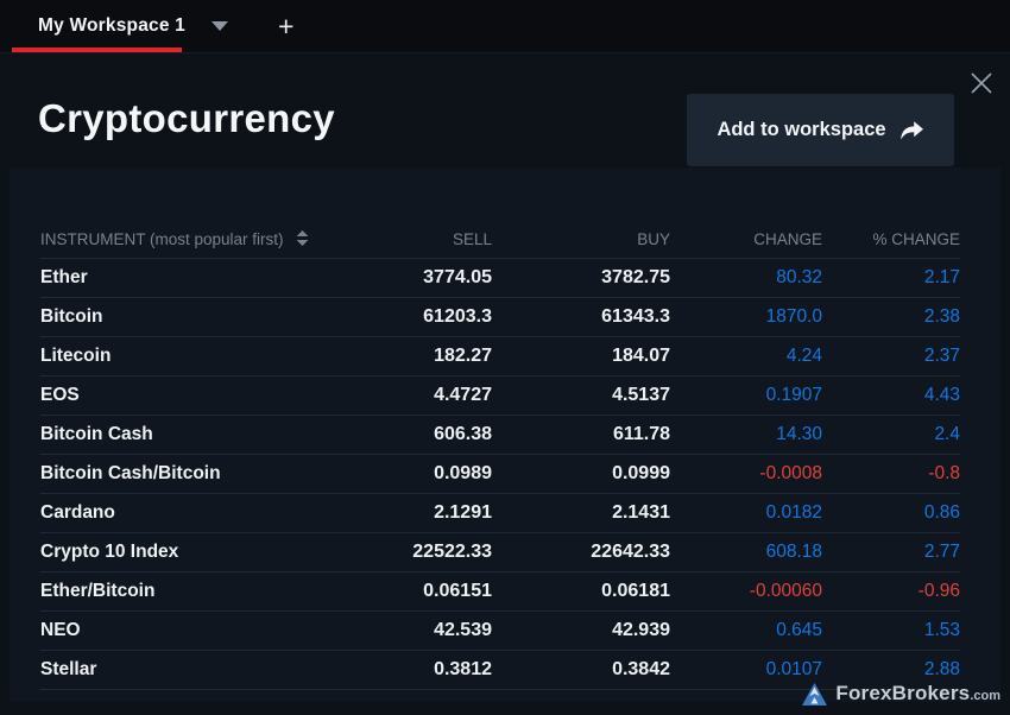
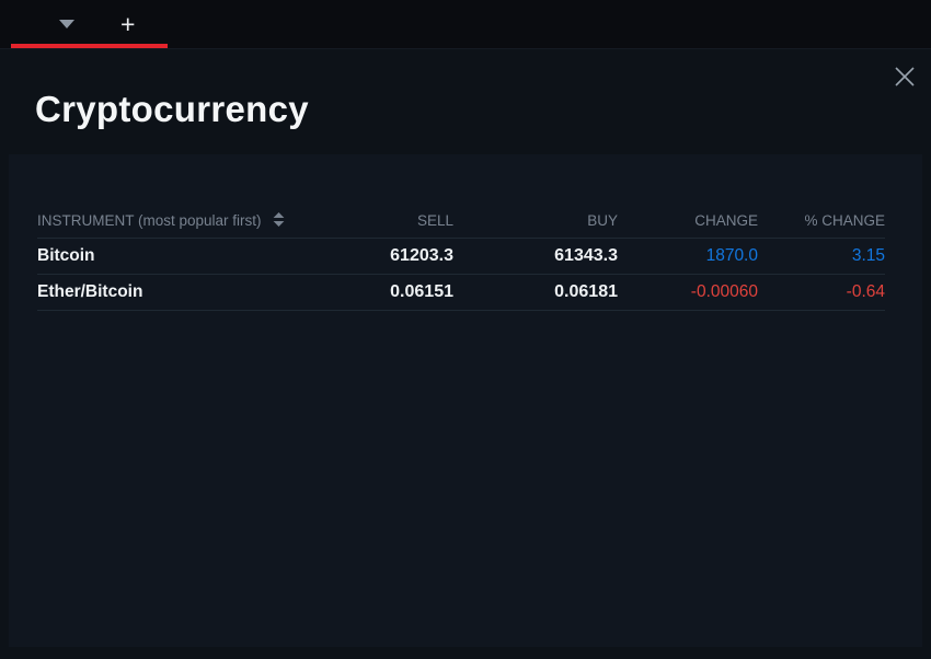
- My Workspace 1
  +
  Cryptocurrency
- Add to workspace
  INSTRUMENT (most popular first)	SELL	BUY	CHANGE	% CHANGE
- Ether	3774.05	3782.75	80.32	2.17
- Bitcoin	61203.3	61343.3	1870.0	2.38
+ Bitcoin	61203.3	61343.3	1870.0	3.15
- Litecoin	182.27	184.07	4.24	2.37
- EOS	4.4727	4.5137	0.1907	4.43
- Bitcoin Cash	606.38	611.78	14.30	2.4
- Bitcoin Cash/Bitcoin	0.0989	0.0999	-0.0008	-0.8
- Cardano	2.1291	2.1431	0.0182	0.86
- Crypto 10 Index	22522.33	22642.33	608.18	2.77
- Ether/Bitcoin	0.06151	0.06181	-0.00060	-0.96
+ Ether/Bitcoin	0.06151	0.06181	-0.00060	-0.64
- NEO	42.539	42.939	0.645	1.53
- Stellar	0.3812	0.3842	0.0107	2.88
- ForexBrokers
- .com
